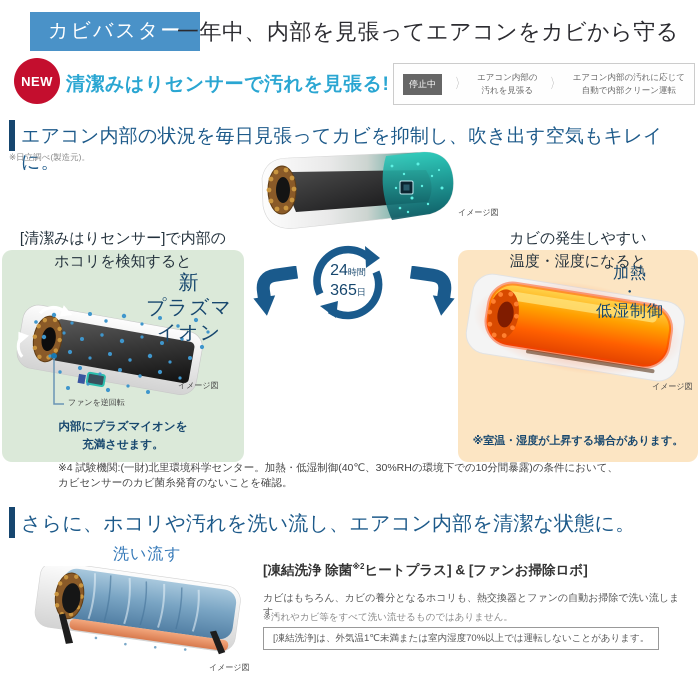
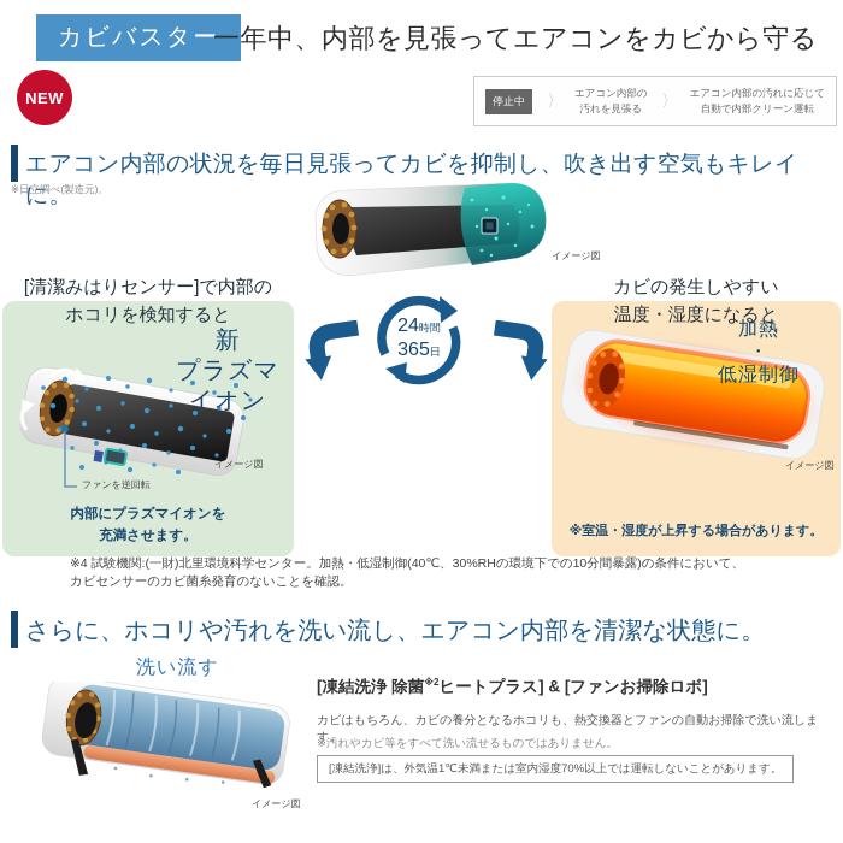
  カビバスター
  一年中、内部を見張ってエアコンをカビから守る
  NEW
- 清潔みはりセンサーで汚れを見張る!
  停止中
  〉
  エアコン内部の
  汚れを見張る
  〉
  エアコン内部の汚れに応じて
  自動で内部クリーン運転
  エアコン内部の状況を毎日見張ってカビを抑制し、吹き出す空気もキレイに。
  ※日立調べ(製造元)。
  イメージ図
  ファンを逆回転
  イメージ図
  内部にプラズマイオンを
  充満させます。
  [清潔みはりセンサー]で内部の
  ホコリを検知すると
  新
  プラズマ
  イオン
  24時間
  365日
  イメージ図
  ※室温・湿度が上昇する場合があります。
  カビの発生しやすい
  温度・湿度になると
  加熱
  ・
  低湿制御
  ※4 試験機関:(一財)北里環境科学センター。加熱・低湿制御(40℃、30%RHの環境下での10分間暴露)の条件において、
  カビセンサーのカビ菌糸発育のないことを確認。
  さらに、ホコリや汚れを洗い流し、エアコン内部を清潔な状態に。
  洗い流す
  イメージ図
  [凍結洗浄 除菌※2ヒートプラス] & [ファンお掃除ロボ]
  カビはもちろん、カビの養分となるホコリも、熱交換器とファンの自動お掃除で洗い流します。
  ※汚れやカビ等をすべて洗い流せるものではありません。
  [凍結洗浄]は、外気温1℃未満または室内湿度70%以上では運転しないことがあります。
